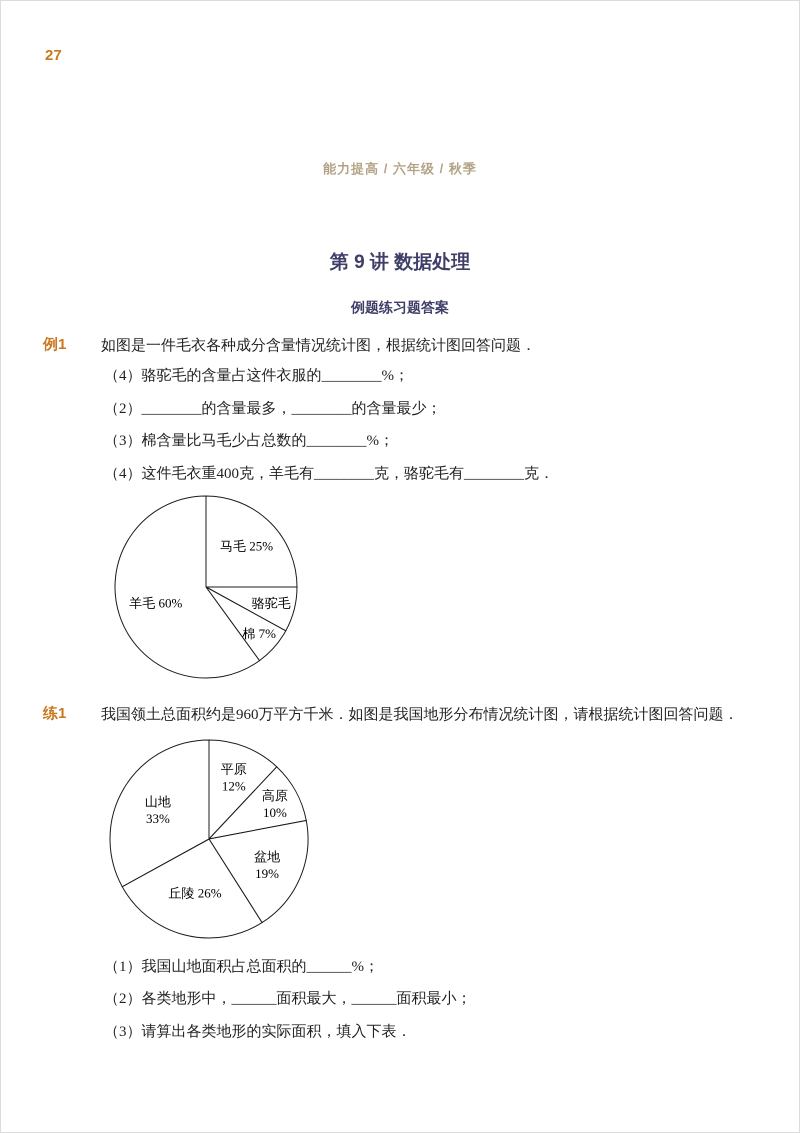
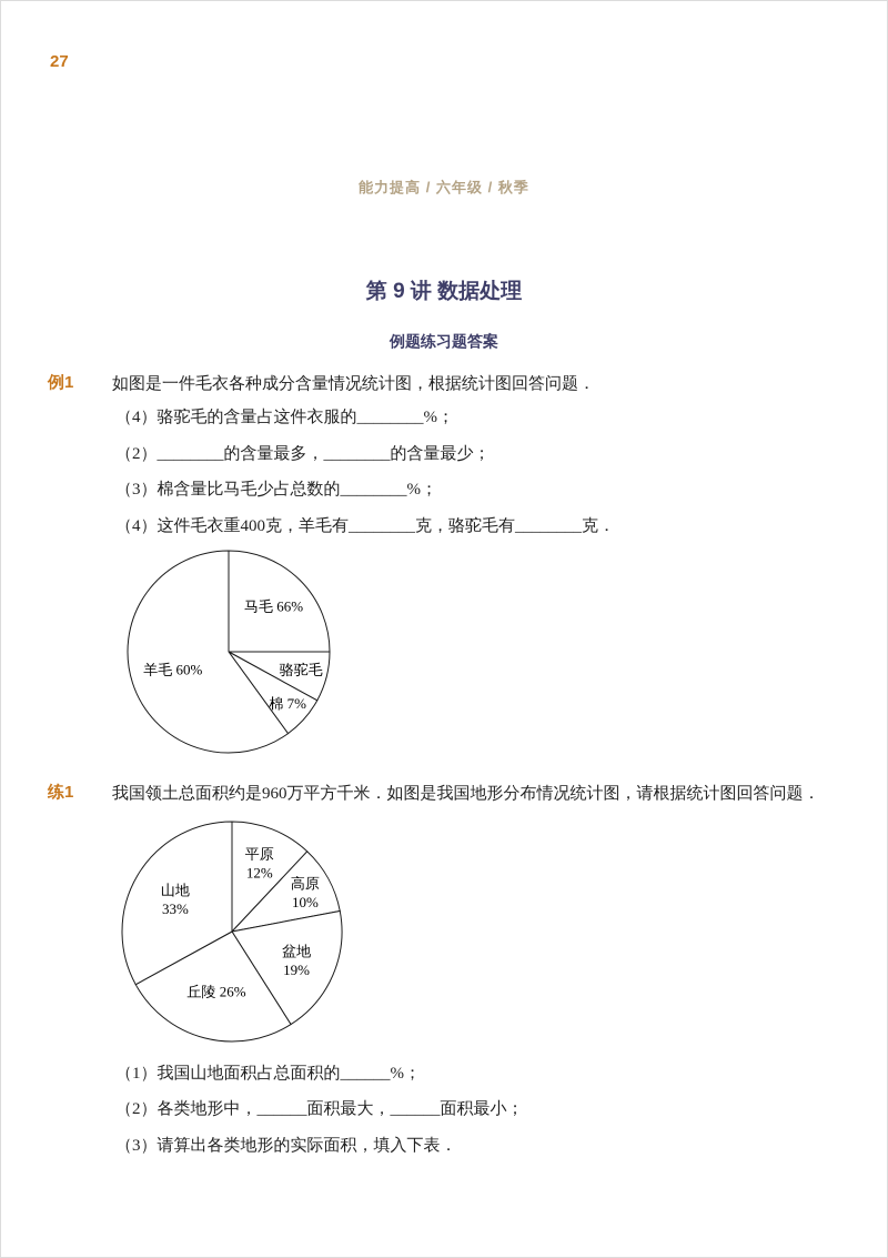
  27
  能力提高 / 六年级 / 秋季
  第 9 讲 数据处理
  例题练习题答案
  例1
  如图是一件毛衣各种成分含量情况统计图，根据统计图回答问题．
  （4）骆驼毛的含量占这件衣服的________%；
  （2）________的含量最多，________的含量最少；
  （3）棉含量比马毛少占总数的________%；
  （4）这件毛衣重400克，羊毛有________克，骆驼毛有________克．
- 马毛 25%
+ 马毛 66%
  骆驼毛
  棉 7%
  羊毛 60%
  练1
  我国领土总面积约是960万平方千米．如图是我国地形分布情况统计图，请根据统计图回答问题．
  平原 12%
  高原 10%
  盆地 19%
  丘陵 26%
  山地 33%
  （1）我国山地面积占总面积的______%；
  （2）各类地形中，______面积最大，______面积最小；
  （3）请算出各类地形的实际面积，填入下表．
